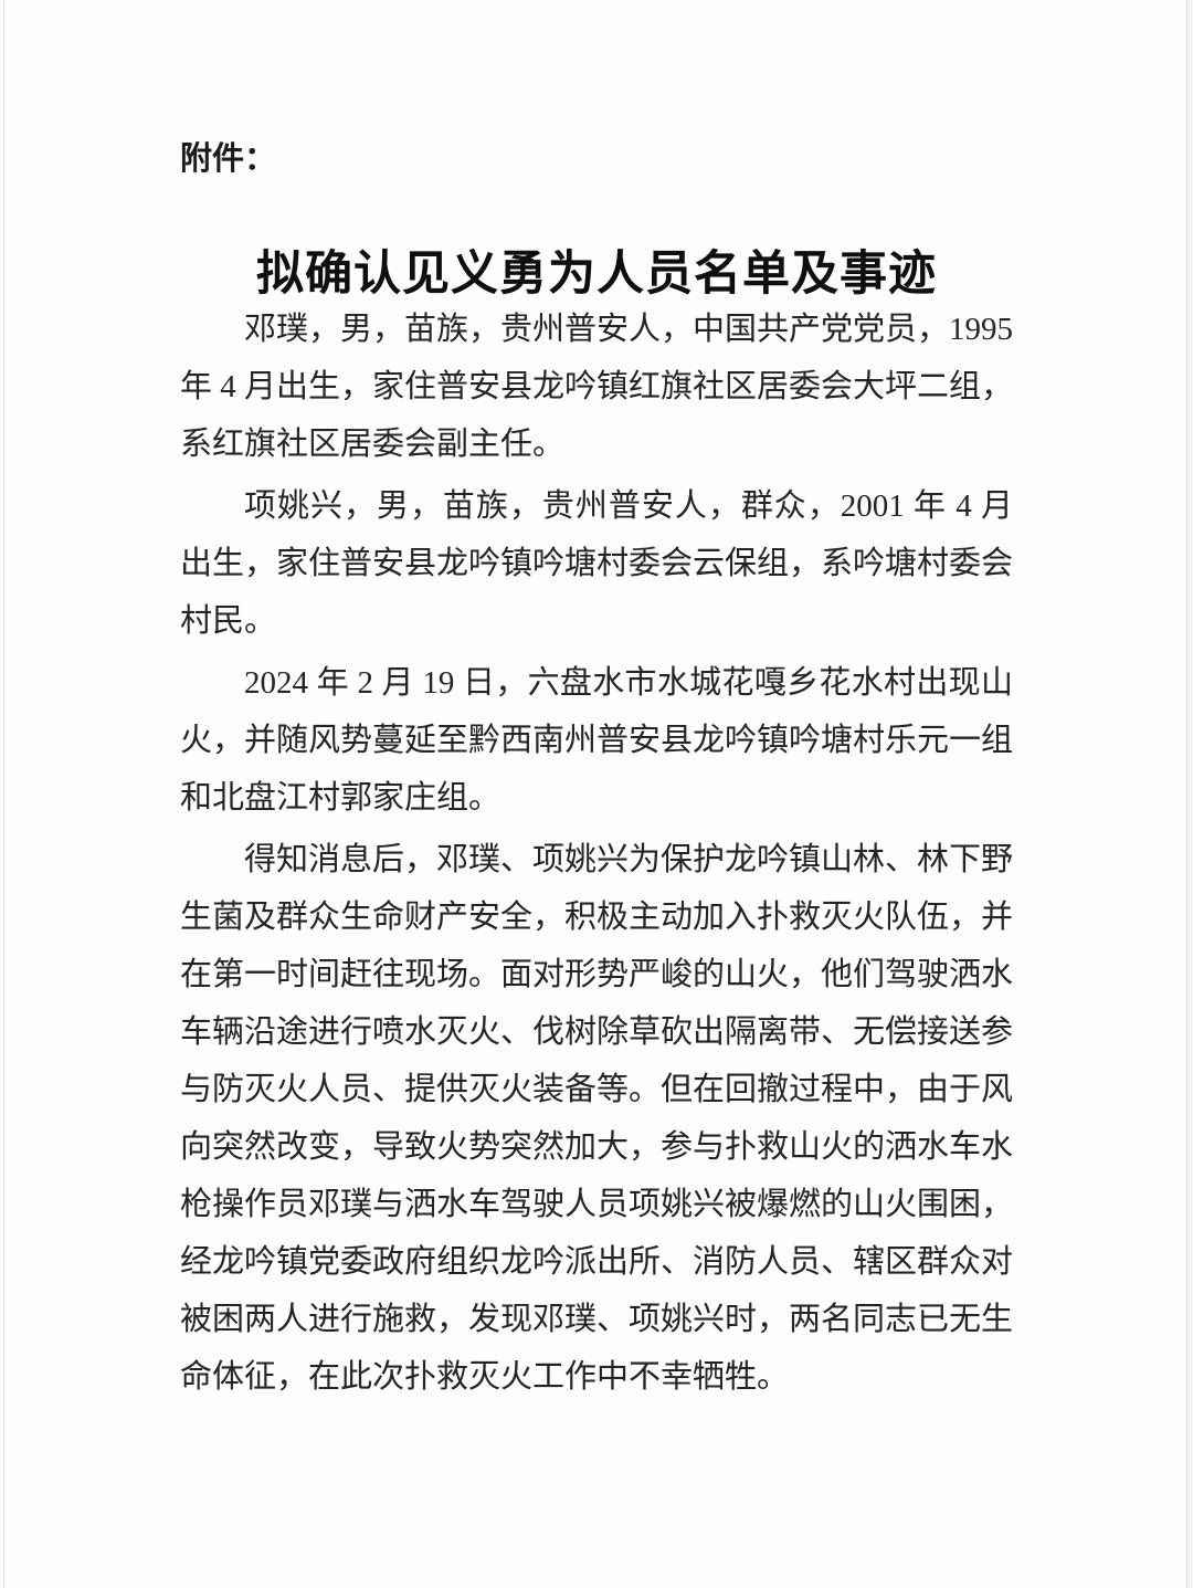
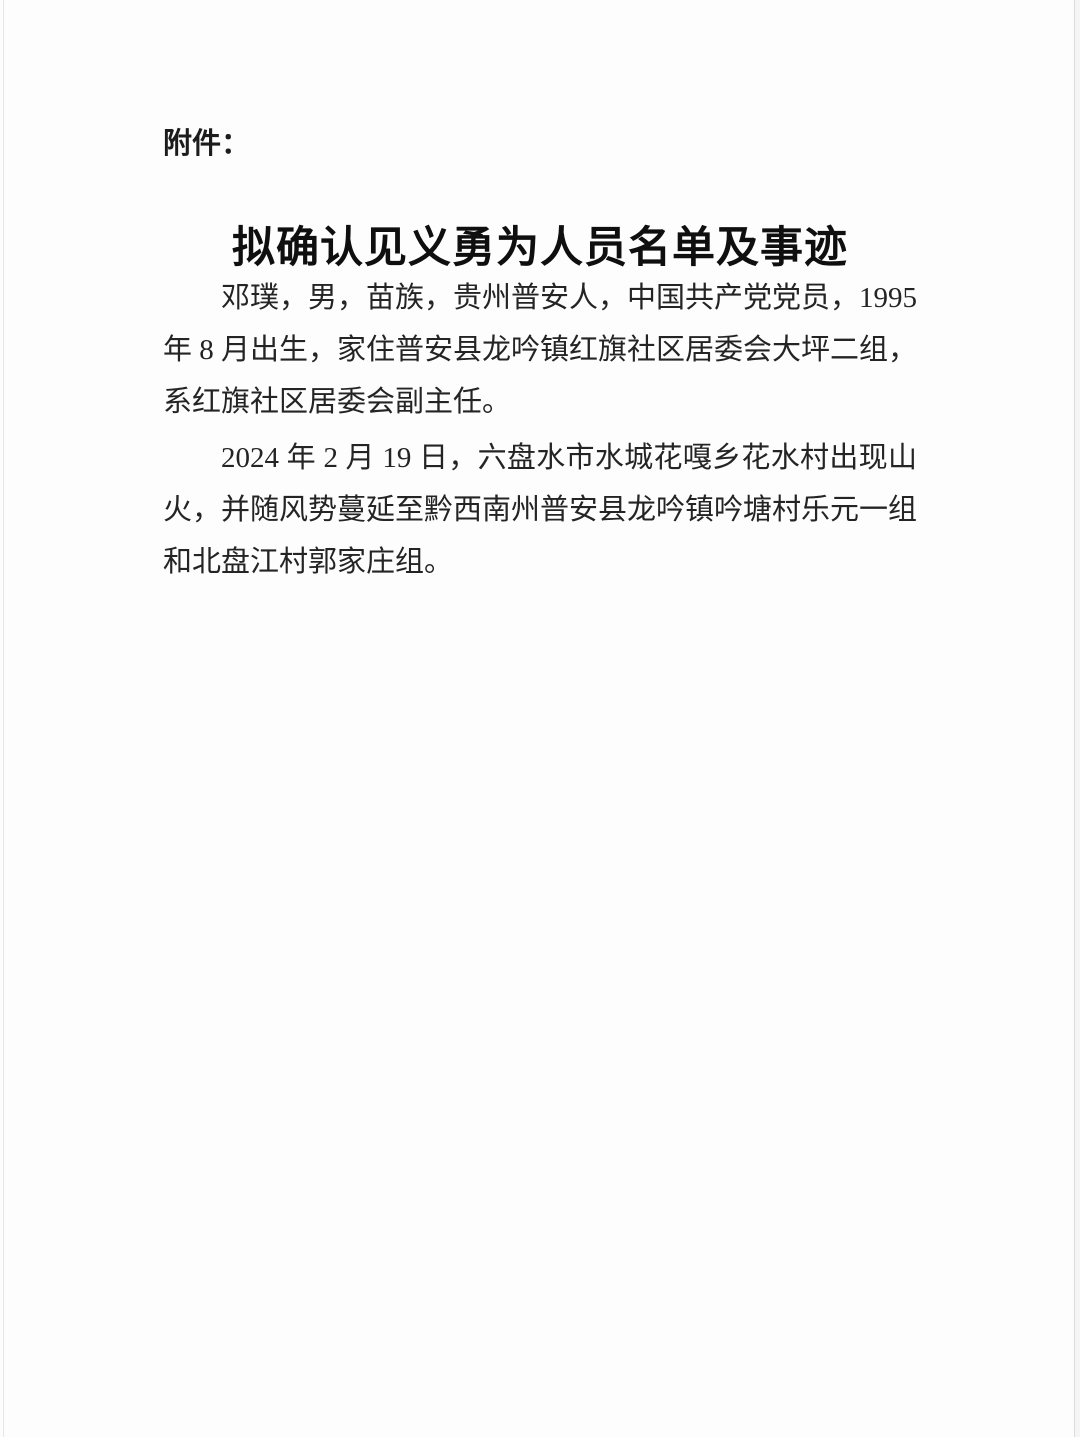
  附件：
  拟确认见义勇为人员名单及事迹
- 邓璞，男，苗族，贵州普安人，中国共产党党员，1995 年 4 月出生，家住普安县龙吟镇红旗社区居委会大坪二组，系红旗社区居委会副主任。
+ 邓璞，男，苗族，贵州普安人，中国共产党党员，1995 年 8 月出生，家住普安县龙吟镇红旗社区居委会大坪二组，系红旗社区居委会副主任。
- 项姚兴，男，苗族，贵州普安人，群众，2001 年 4 月出生，家住普安县龙吟镇吟塘村委会云保组，系吟塘村委会村民。
  2024 年 2 月 19 日，六盘水市水城花嘎乡花水村出现山火，并随风势蔓延至黔西南州普安县龙吟镇吟塘村乐元一组和北盘江村郭家庄组。
- 得知消息后，邓璞、项姚兴为保护龙吟镇山林、林下野生菌及群众生命财产安全，积极主动加入扑救灭火队伍，并在第一时间赶往现场。面对形势严峻的山火，他们驾驶洒水车辆沿途进行喷水灭火、伐树除草砍出隔离带、无偿接送参与防灭火人员、提供灭火装备等。但在回撤过程中，由于风向突然改变，导致火势突然加大，参与扑救山火的洒水车水枪操作员邓璞与洒水车驾驶人员项姚兴被爆燃的山火围困，经龙吟镇党委政府组织龙吟派出所、消防人员、辖区群众对被困两人进行施救，发现邓璞、项姚兴时，两名同志已无生命体征，在此次扑救灭火工作中不幸牺牲。
